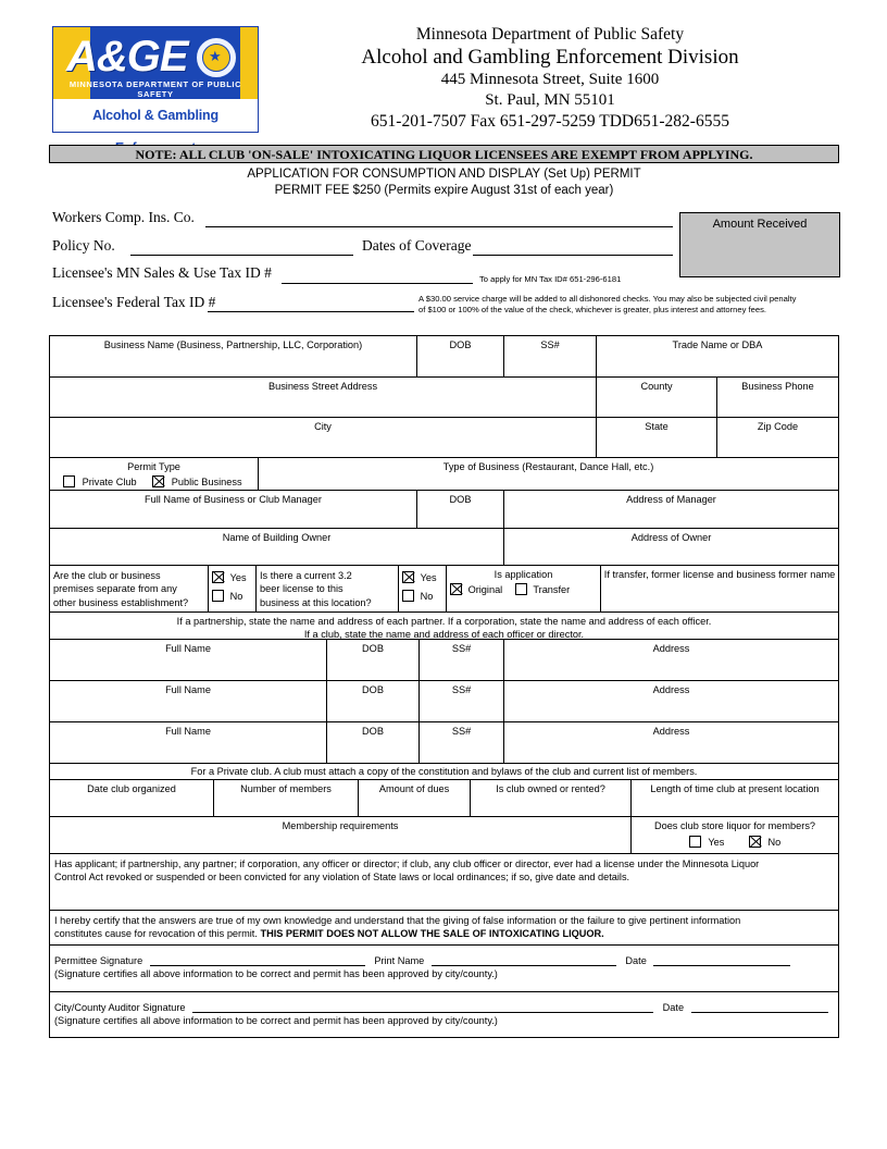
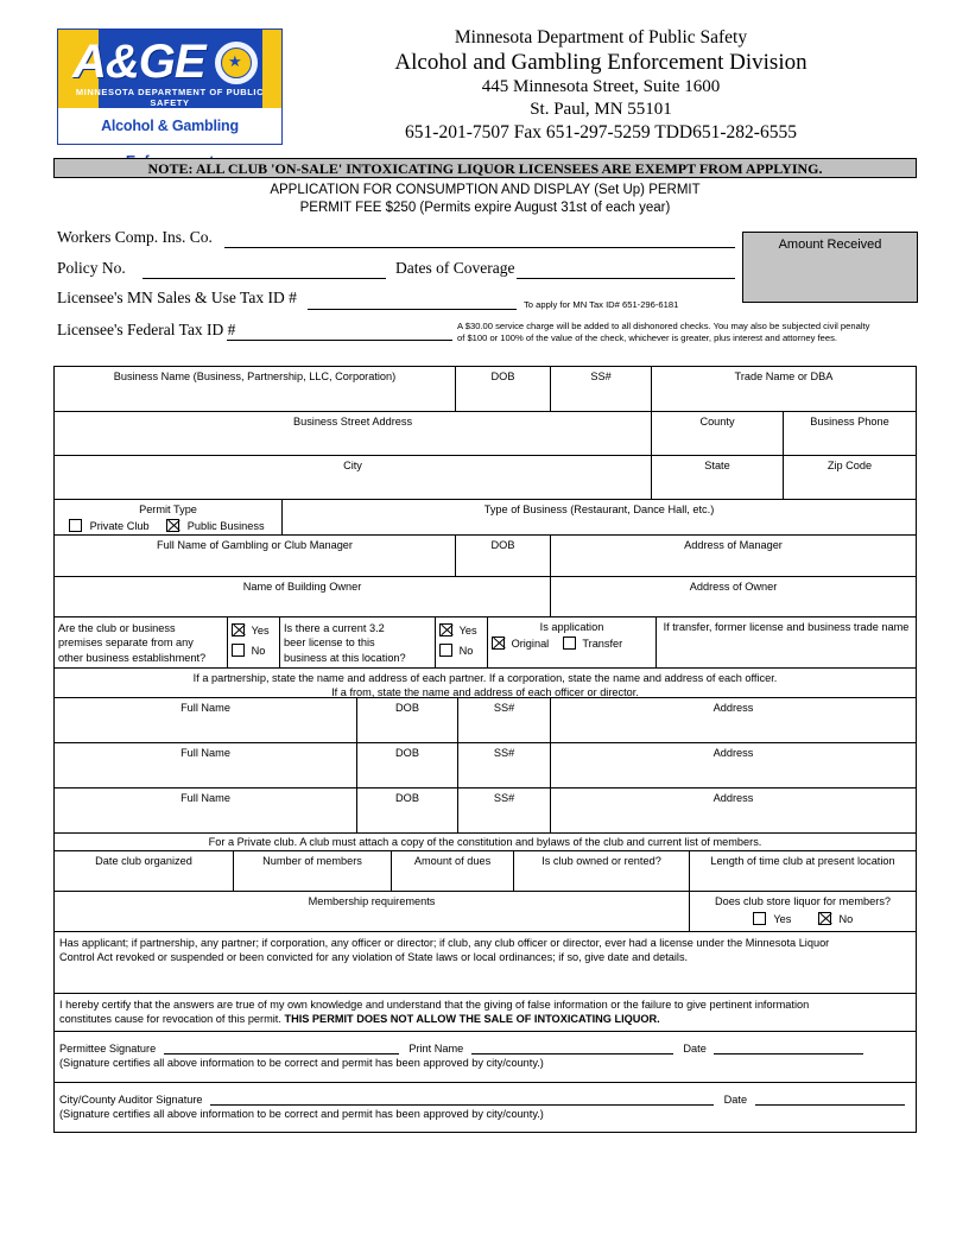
  A&GE
  ★
  MINNESOTA DEPARTMENT OF PUBLIC SAFETY
  Minnesota Department of Public Safety
  Alcohol and Gambling Enforcement Division
  445 Minnesota Street, Suite 1600
  St. Paul, MN 55101
  651-201-7507 Fax 651-297-5259 TDD651-282-6555
  NOTE: ALL CLUB 'ON-SALE' INTOXICATING LIQUOR LICENSEES ARE EXEMPT FROM APPLYING.
  APPLICATION FOR CONSUMPTION AND DISPLAY (Set Up) PERMIT
  PERMIT FEE $250 (Permits expire August 31st of each year)
  Workers Comp. Ins. Co.
  Policy No.
  Dates of Coverage
  Licensee's MN Sales & Use Tax ID #
  To apply for MN Tax ID# 651-296-6181
  Licensee's Federal Tax ID #
  A $30.00 service charge will be added to all dishonored checks. You may also be subjected civil penalty
  of $100 or 100% of the value of the check, whichever is greater, plus interest and attorney fees.
  Amount Received
  Business Name (Business, Partnership, LLC, Corporation)
  DOB
  SS#
  Trade Name or DBA
  Business Street Address
  County
  Business Phone
  City
  State
  Zip Code
  Permit Type
  Private Club Public Business
  Type of Business (Restaurant, Dance Hall, etc.)
- Full Name of Business or Club Manager
+ Full Name of Gambling or Club Manager
  DOB
  Address of Manager
  Name of Building Owner
  Address of Owner
  Are the club or business
  premises separate from any
  other business establishment?
  Yes
  No
  Is there a current 3.2
  beer license to this
  business at this location?
  Yes
  No
  Is application
  Original Transfer
- If transfer, former license and business former name
+ If transfer, former license and business trade name
  If a partnership, state the name and address of each partner. If a corporation, state the name and address of each officer.
- If a club, state the name and address of each officer or director.
+ If a from, state the name and address of each officer or director.
  Full Name
  DOB
  SS#
  Address
  Full Name
  DOB
  SS#
  Address
  Full Name
  DOB
  SS#
  Address
  For a Private club. A club must attach a copy of the constitution and bylaws of the club and current list of members.
  Date club organized
  Number of members
  Amount of dues
  Is club owned or rented?
  Length of time club at present location
  Membership requirements
  Does club store liquor for members?
  Yes No
  Has applicant; if partnership, any partner; if corporation, any officer or director; if club, any club officer or director, ever had a license under the Minnesota Liquor
  Control Act revoked or suspended or been convicted for any violation of State laws or local ordinances; if so, give date and details.
  I hereby certify that the answers are true of my own knowledge and understand that the giving of false information or the failure to give pertinent information
  constitutes cause for revocation of this permit. THIS PERMIT DOES NOT ALLOW THE SALE OF INTOXICATING LIQUOR.
  Permittee Signature Print Name Date
  (Signature certifies all above information to be correct and permit has been approved by city/county.)
  City/County Auditor Signature Date
  (Signature certifies all above information to be correct and permit has been approved by city/county.)
